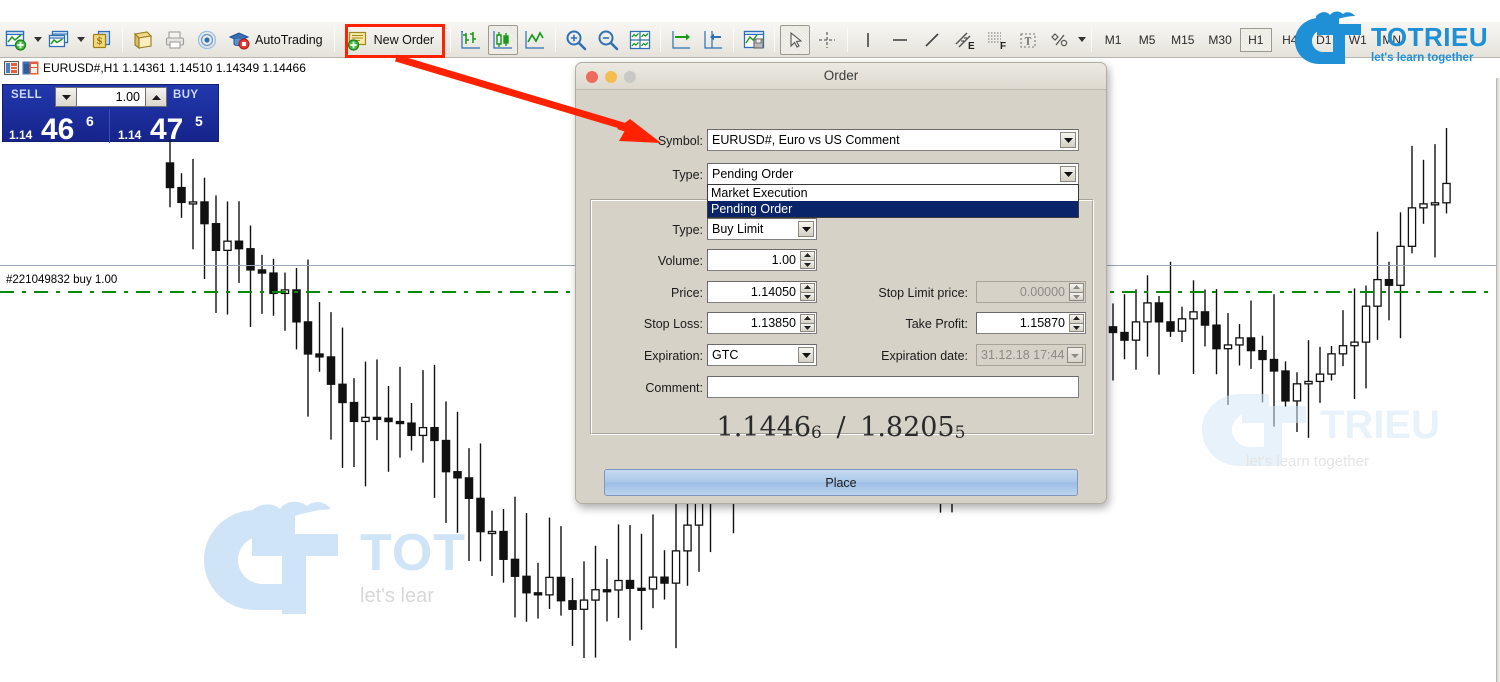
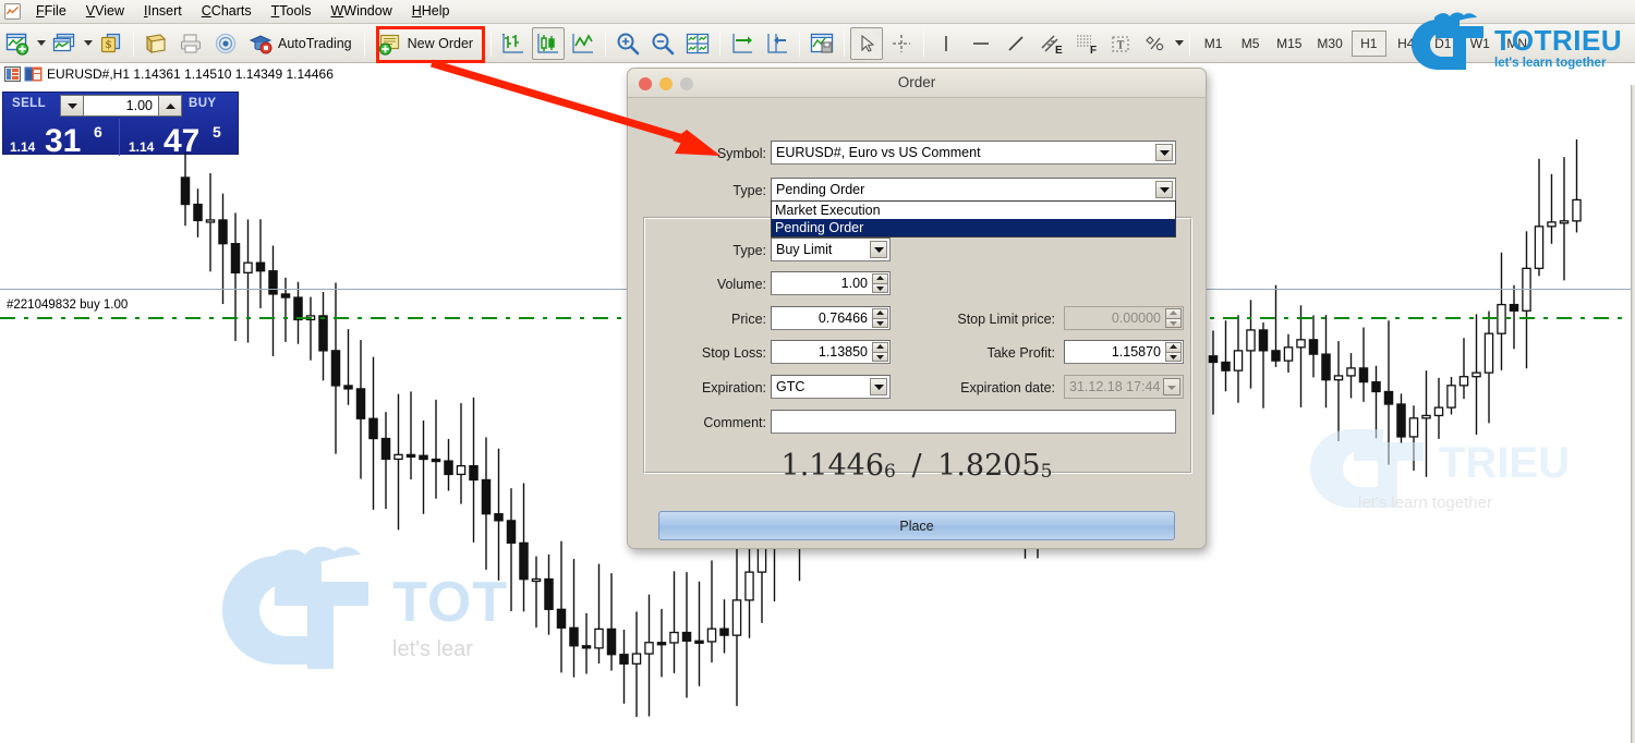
+ FFile
+ VView
+ IInsert
+ CCharts
+ TTools
+ WWindow
+ HHelp
  $
  AutoTrading
  New Order
  E
  F
  T
  M1
  M5
  M15
  M30
  H1
  H4
  D1
  W1
  MN
  EURUSD#,H1 1.14361 1.14510 1.14349 1.14466
  SELL
  BUY
  1.00
  1.14
- 46
+ 31
  6
  1.14
  47
  5
  TOT
  let's lear
  #221049832 buy 1.00
  TOTRIEU
  let's learn together
  Order
  let's learn together
  Symbol:
  EURUSD#, Euro vs US Comment
  Type:
  Pending Order
  Type:
  Buy Limit
  Volume:
  1.00
  Price:
- 1.14050
+ 0.76466
  Stop Limit price:
  0.00000
  Stop Loss:
  1.13850
  Take Profit:
  1.15870
  Expiration:
  GTC
  Expiration date:
  31.12.18 17:44
  Comment:
  Market Execution
  Pending Order
  1.14466 / 1.82055
  Place
